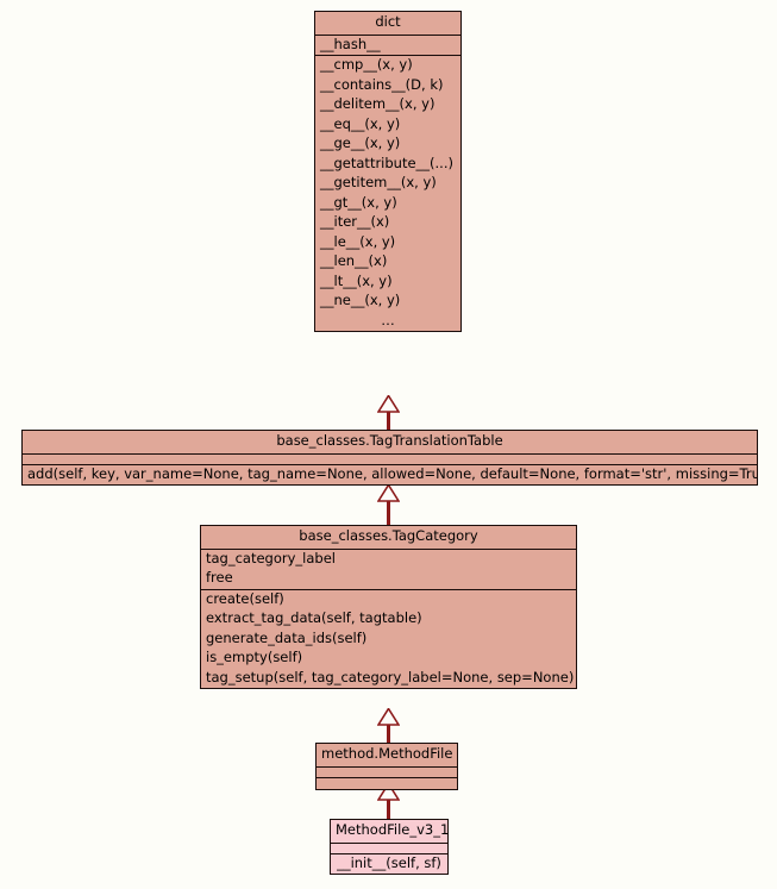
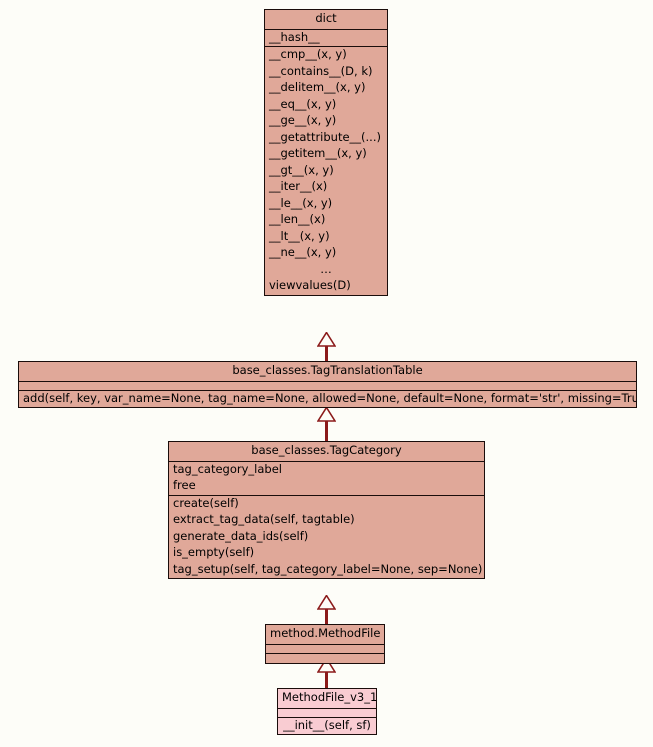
  dict
  __hash__
  __cmp__(x, y)
  __contains__(D, k)
  __delitem__(x, y)
  __eq__(x, y)
  __ge__(x, y)
  __getattribute__(...)
  __getitem__(x, y)
  __gt__(x, y)
  __iter__(x)
  __le__(x, y)
  __len__(x)
  __lt__(x, y)
  __ne__(x, y)
  …
+ viewvalues(D)
  base_classes.TagTranslationTable
  add(self, key, var_name=None, tag_name=None, allowed=None, default=None, format='str', missing=Tru
  base_classes.TagCategory
  tag_category_label
  free
  create(self)
  extract_tag_data(self, tagtable)
  generate_data_ids(self)
  is_empty(self)
  tag_setup(self, tag_category_label=None, sep=None)
  method.MethodFile
  MethodFile_v3_1
  __init__(self, sf)
